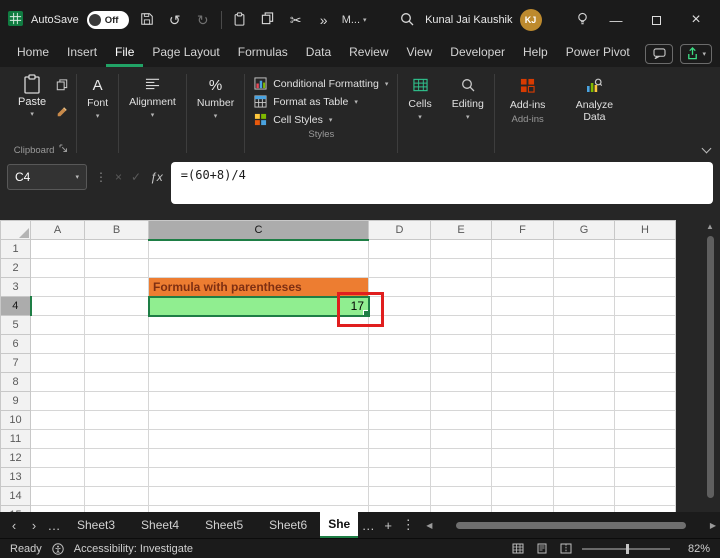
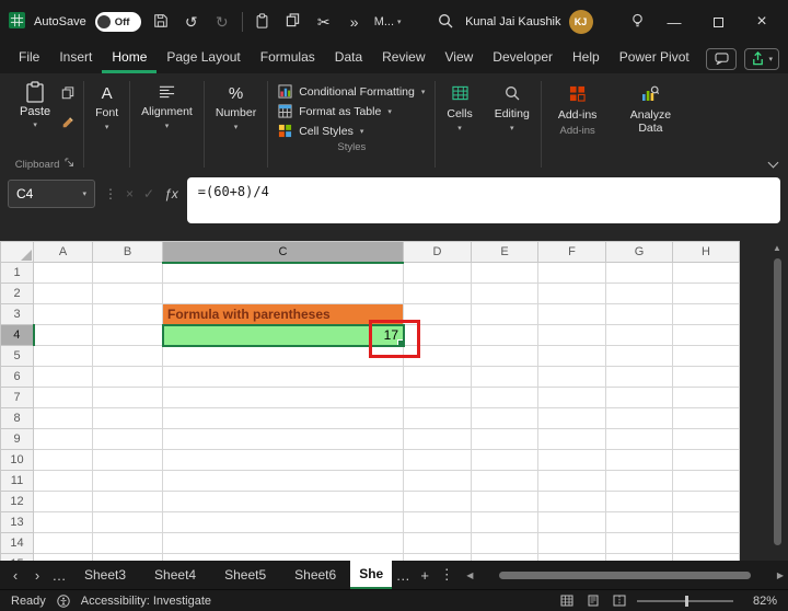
  AutoSave
  Off
  ↺
  ↻
  ✂
  »
  M...
  Kunal Jai Kaushik
  KJ
  —
  ×
- Home
+ File
  Insert
- File
+ Home
  Page Layout
  Formulas
  Data
  Review
  View
  Developer
  Help
  Power Pivot
  Paste
  Clipboard
  A
  Font
  Alignment
  %
  Number
  Conditional Formatting
  Format as Table
  Cell Styles
  Styles
  Cells
  Editing
  Add-ins
  Add-ins
  Analyze Data
  C4
  ⋮
  ×
  ✓
  ƒx
  =(60+8)/4
  	A	B	C	D	E	F	G	H
  1
  2
  3			Formula with parentheses
  4			17
  5
  6
  7
  8
  9
  10
  11
  12
  13
  14
  ▲
  ‹
  ›
  …
  Sheet3
  Sheet4
  Sheet5
  Sheet6
  She
  …
  +
  ⋮
  ◀
  ▶
  Ready
  Accessibility: Investigate
  82%
